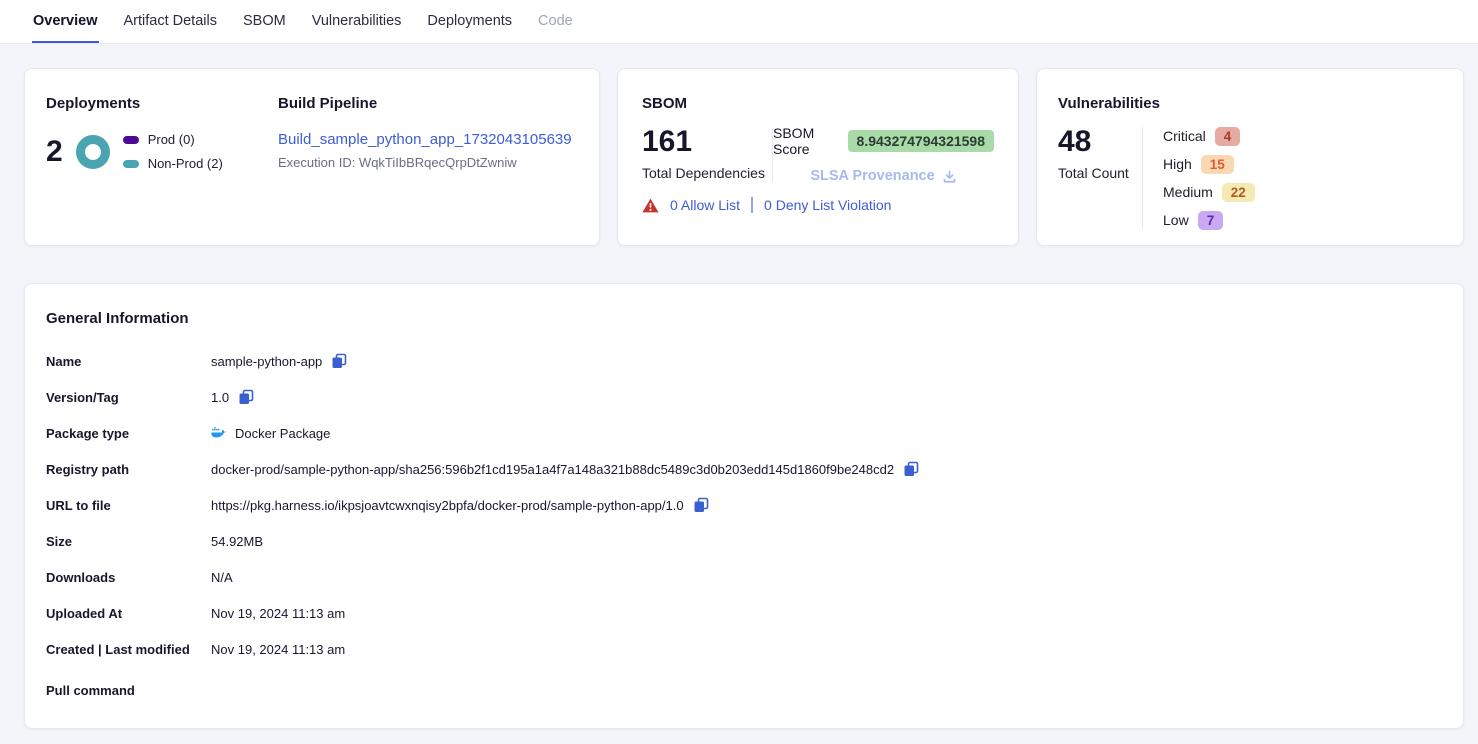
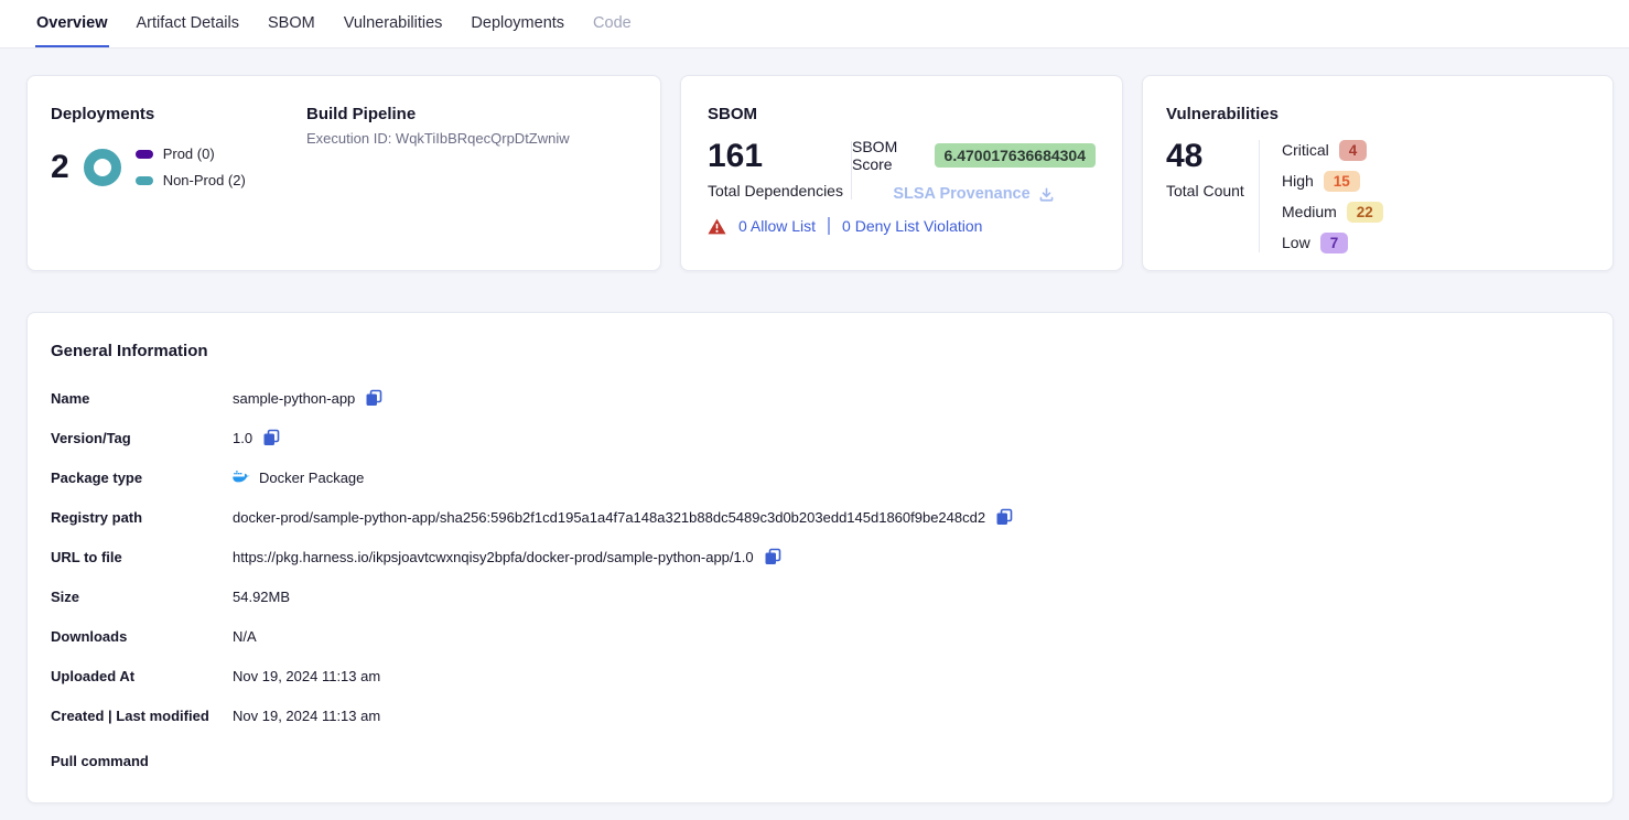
  Overview
  Artifact Details
  SBOM
  Vulnerabilities
  Deployments
  Code
  Deployments
  2
  Prod (0)
  Non-Prod (2)
  Build Pipeline
- Build_sample_python_app_1732043105639
  Execution ID: WqkTiIbBRqecQrpDtZwniw
  SBOM
  161
  Total Dependencies
  SBOM Score
- 8.943274794321598
+ 6.470017636684304
  SLSA Provenance
  0 Allow List
  0 Deny List Violation
  Vulnerabilities
  48
  Total Count
  Critical
  4
  High
  15
  Medium
  22
  Low
  7
  General Information
  Name
  sample-python-app
  Version/Tag
  1.0
  Package type
  Docker Package
  Registry path
  docker-prod/sample-python-app/sha256:596b2f1cd195a1a4f7a148a321b88dc5489c3d0b203edd145d1860f9be248cd2
  URL to file
  https://pkg.harness.io/ikpsjoavtcwxnqisy2bpfa/docker-prod/sample-python-app/1.0
  Size
  54.92MB
  Downloads
  N/A
  Uploaded At
  Nov 19, 2024 11:13 am
  Created | Last modified
  Nov 19, 2024 11:13 am
  Pull command
